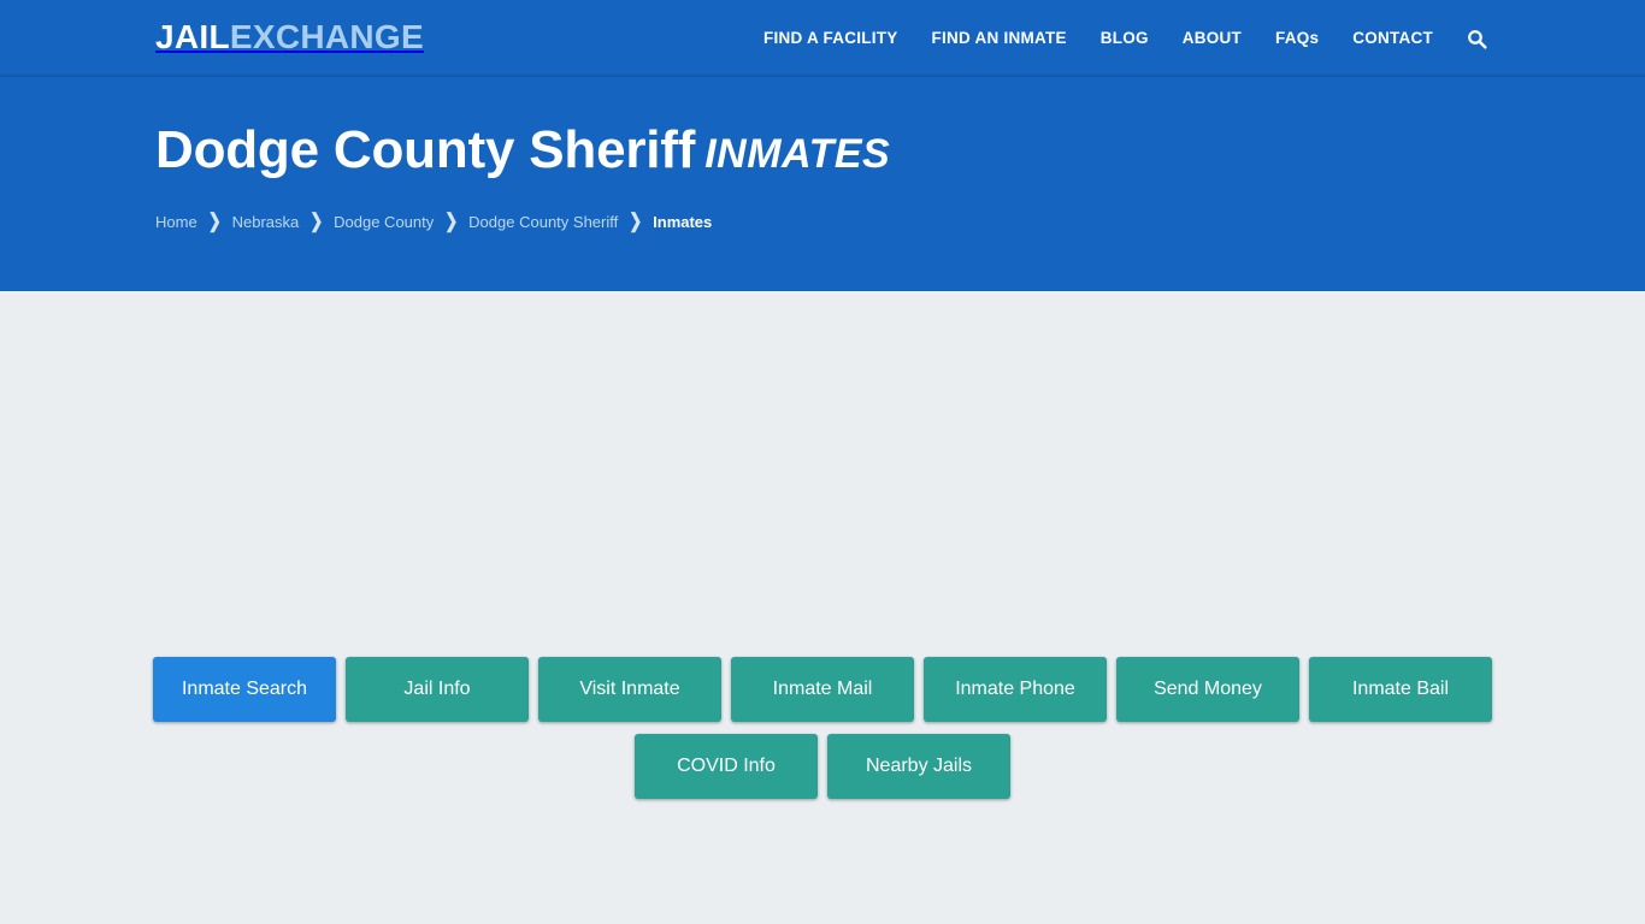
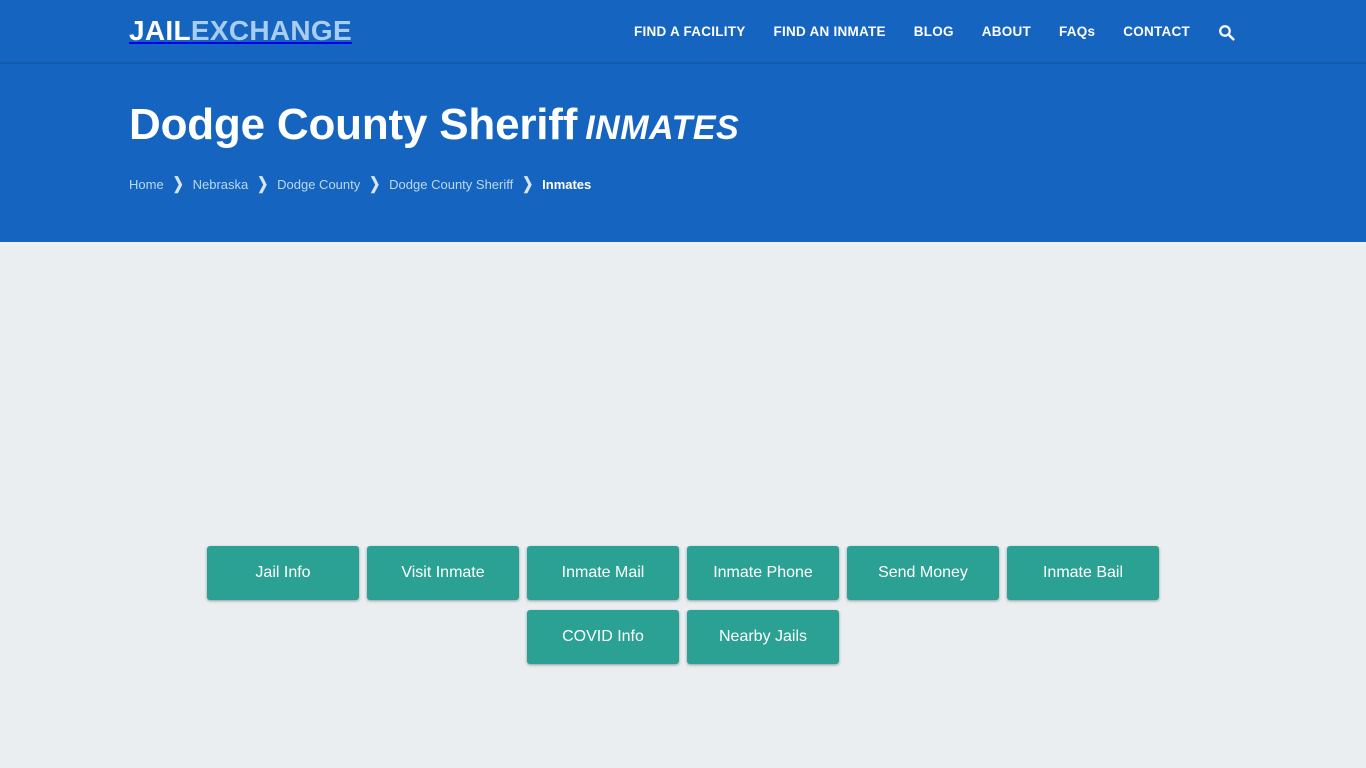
  JAILEXCHANGE
  FIND A FACILITY
  FIND AN INMATE
  BLOG
  ABOUT
  FAQs
  CONTACT
  Dodge County Sheriff INMATES
  Home
  ❯
  Nebraska
  ❯
  Dodge County
  ❯
  Dodge County Sheriff
  ❯
  Inmates
- Inmate Search
  Jail Info
  Visit Inmate
  Inmate Mail
  Inmate Phone
  Send Money
  Inmate Bail
  COVID Info
  Nearby Jails
